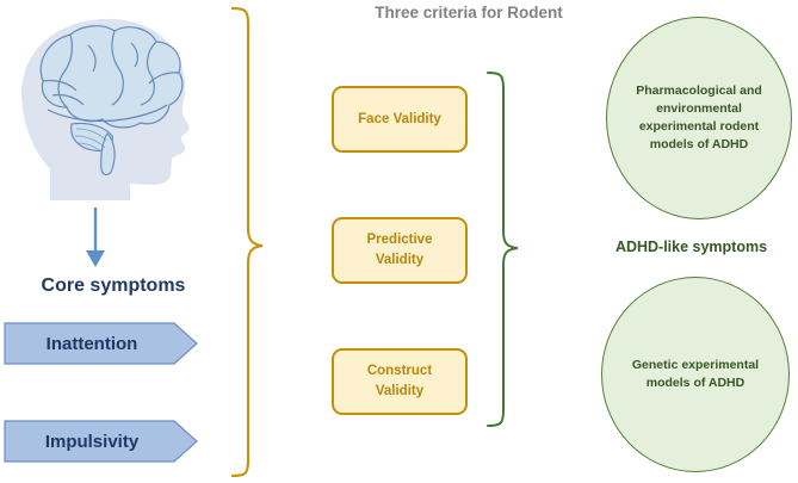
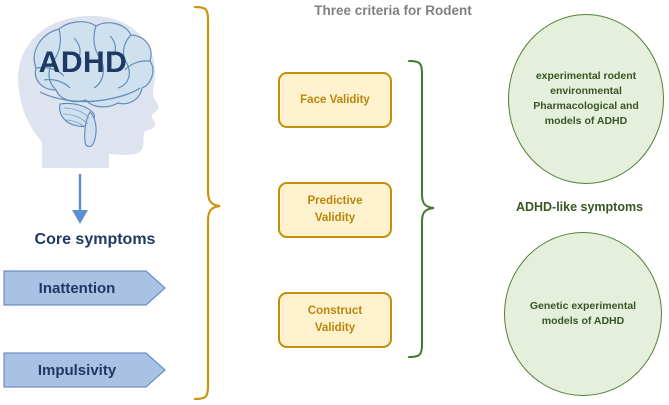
+ ADHD
  Core symptoms
  Inattention
  Impulsivity
  Three criteria for Rodent
  Face Validity
  Predictive
  Validity
  Construct
  Validity
- Pharmacological and
+ experimental rodent
  environmental
- experimental rodent
+ Pharmacological and
  models of ADHD
  ADHD-like symptoms
  Genetic experimental
  models of ADHD
